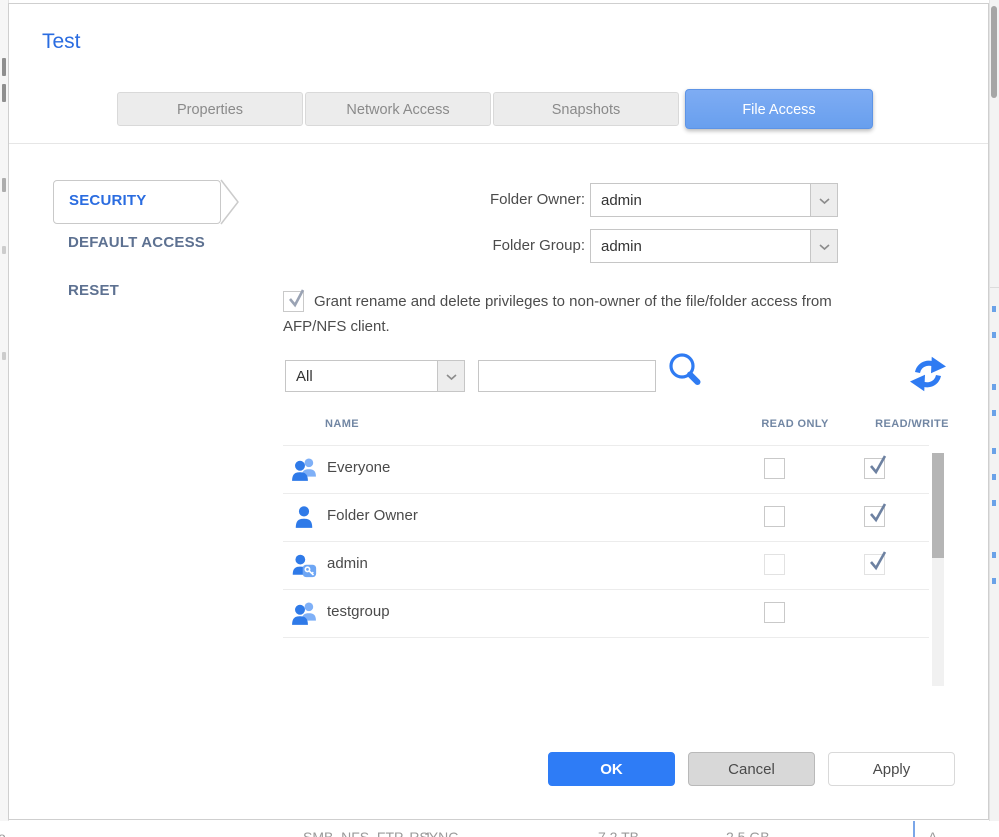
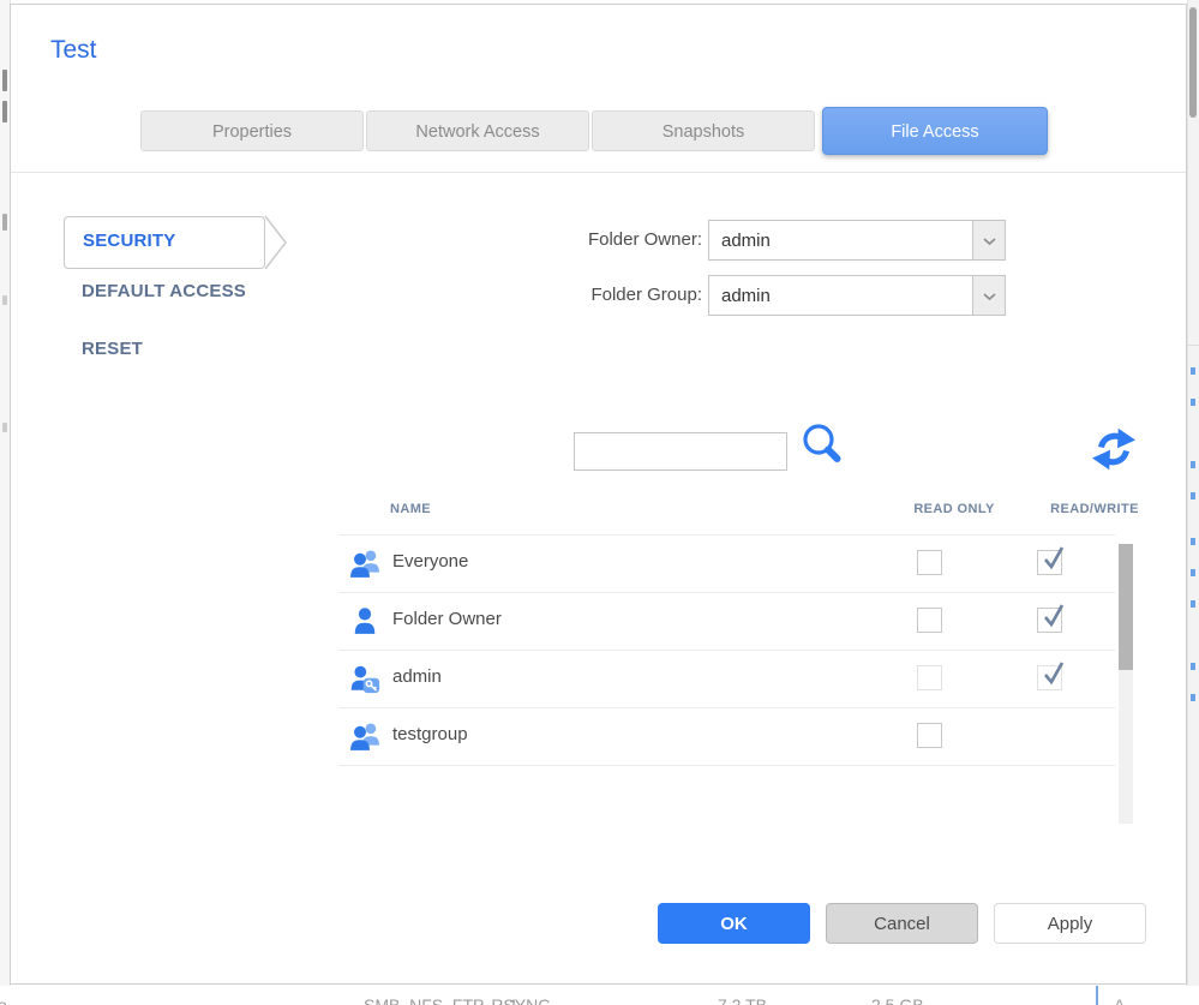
  Test
  Properties
  Network Access
  Snapshots
  File Access
  SECURITY
  DEFAULT ACCESS
  RESET
  Folder Owner:
  admin
  Folder Group:
  admin
- Grant rename and delete privileges to non-owner of the file/folder access from
- AFP/NFS client.
- All
  NAME
  READ ONLY
  READ/WRITE
  Everyone
  Folder Owner
  admin
  testgroup
  OK
  Cancel
  Apply
